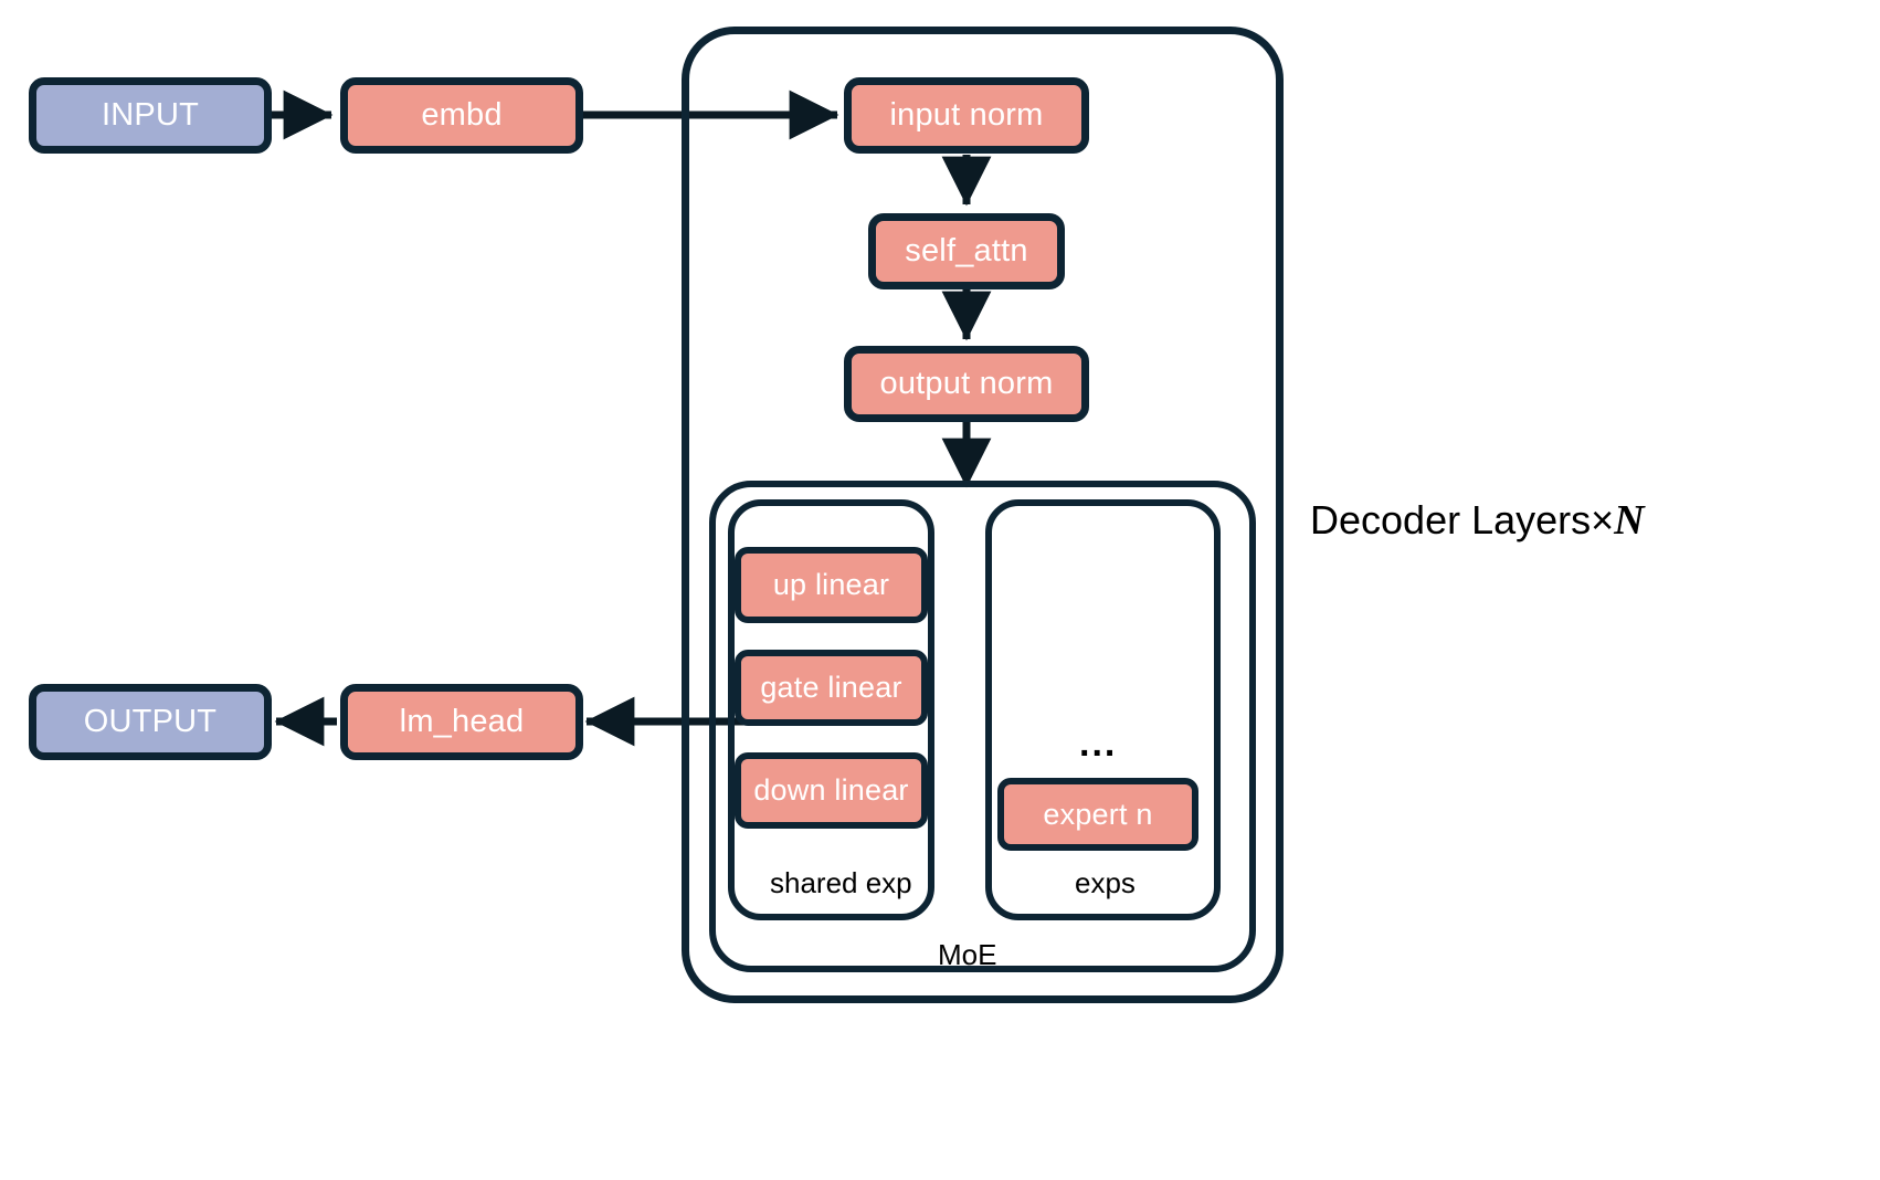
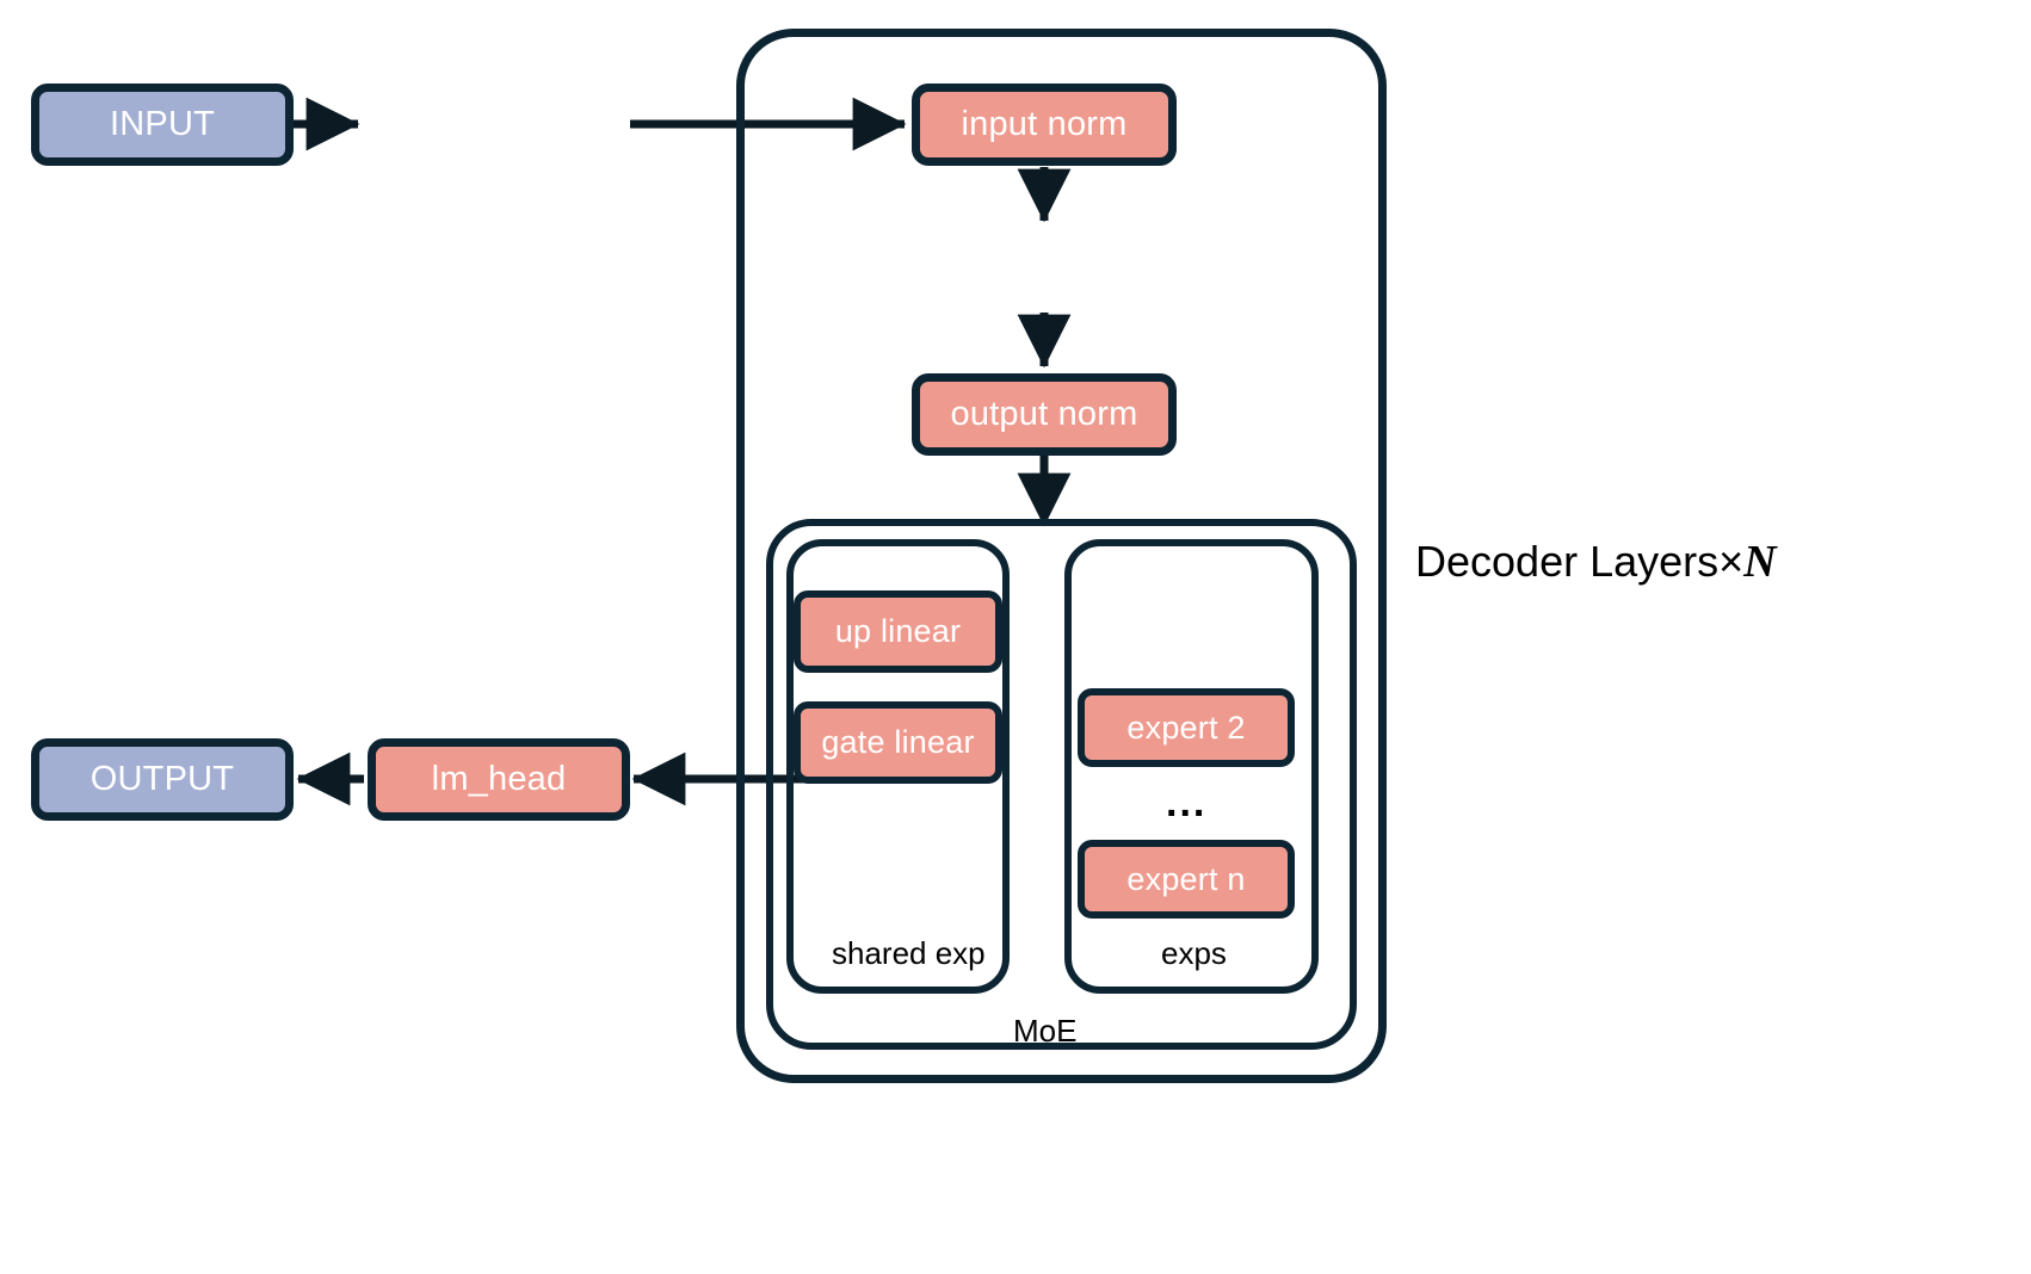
  INPUT
- embd
  input norm
- self_attn
  output norm
  up linear
  gate linear
- down linear
  shared exp
+ expert 2
  ...
  expert n
  exps
  MoE
  lm_head
  OUTPUT
  Decoder Layers×N
